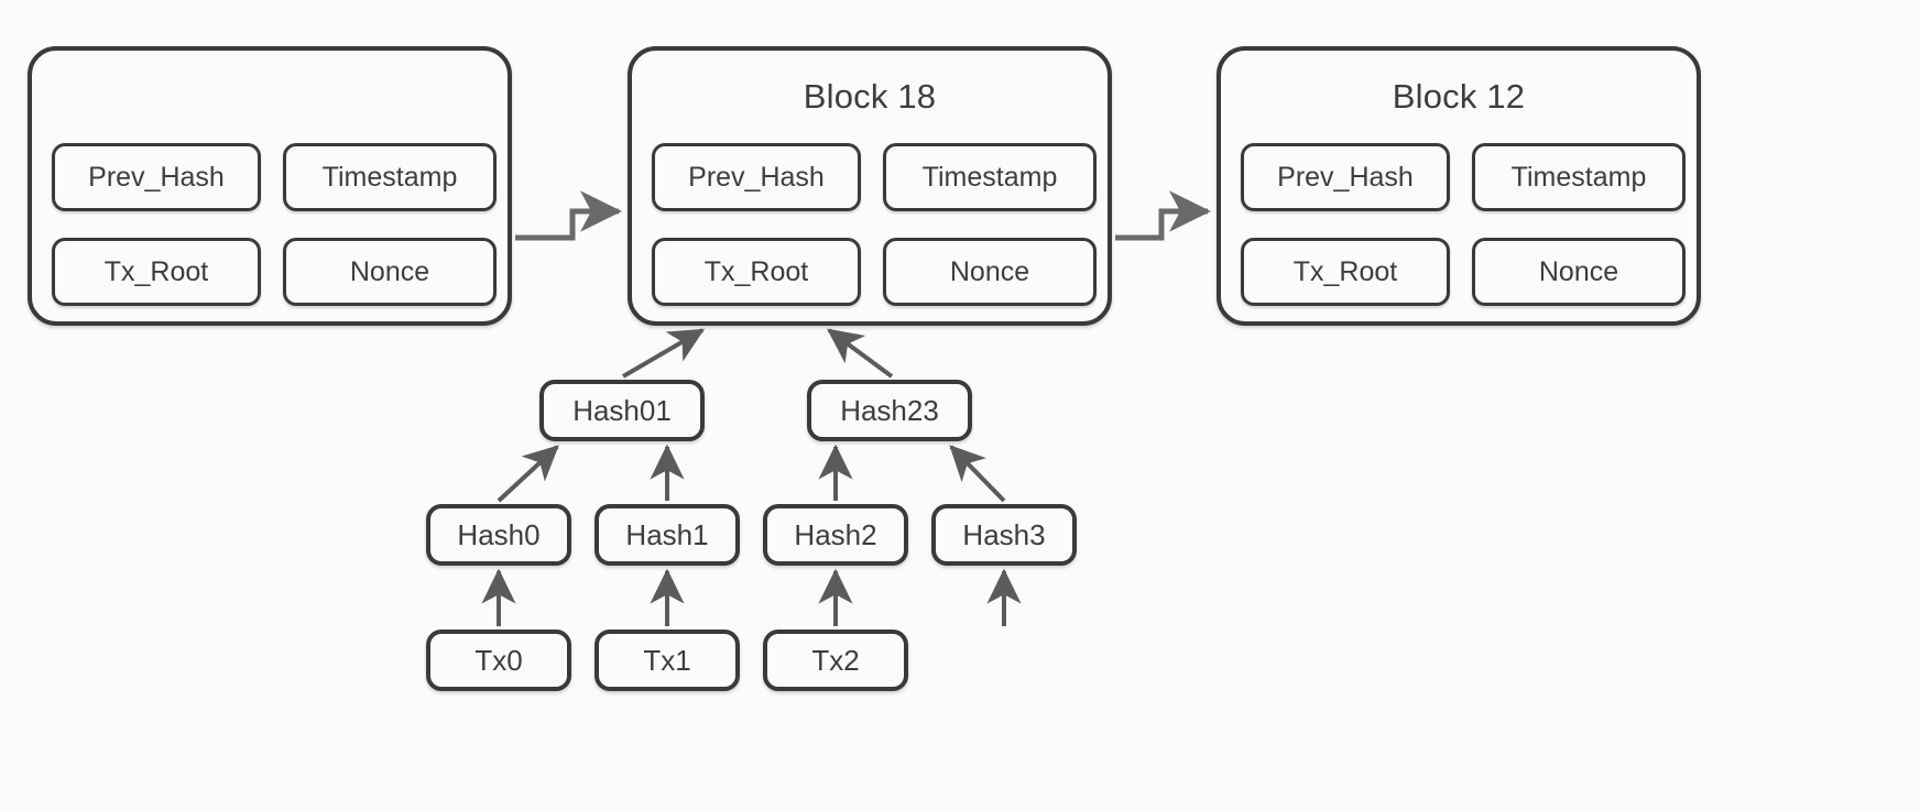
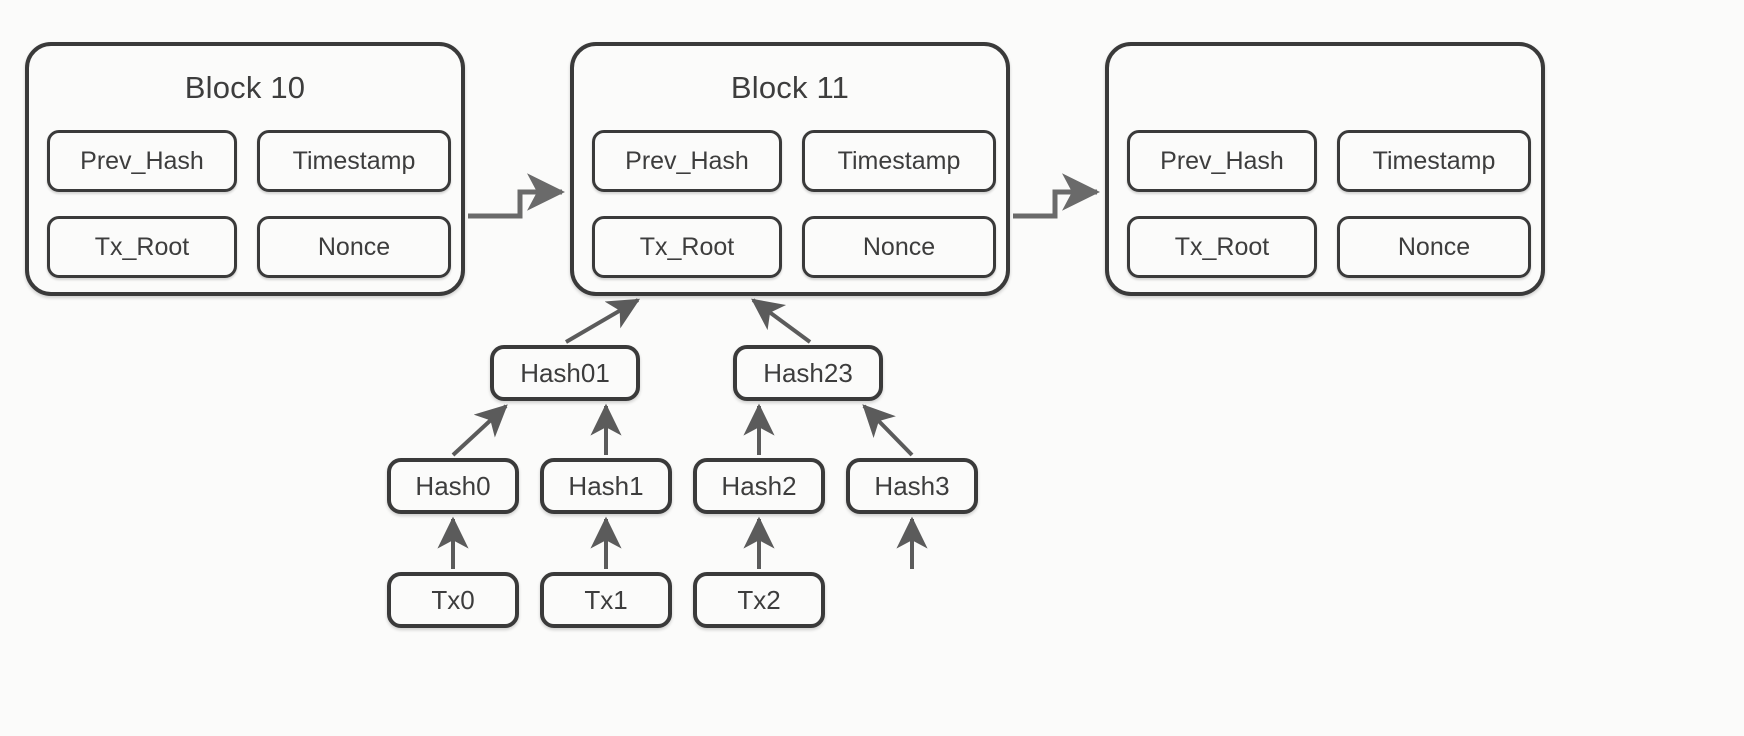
+ Block 10
  Prev_Hash
  Timestamp
  Tx_Root
  Nonce
- Block 18
+ Block 11
  Prev_Hash
  Timestamp
  Tx_Root
  Nonce
- Block 12
  Prev_Hash
  Timestamp
  Tx_Root
  Nonce
  Hash01
  Hash23
  Hash0
  Hash1
  Hash2
  Hash3
  Tx0
  Tx1
  Tx2
